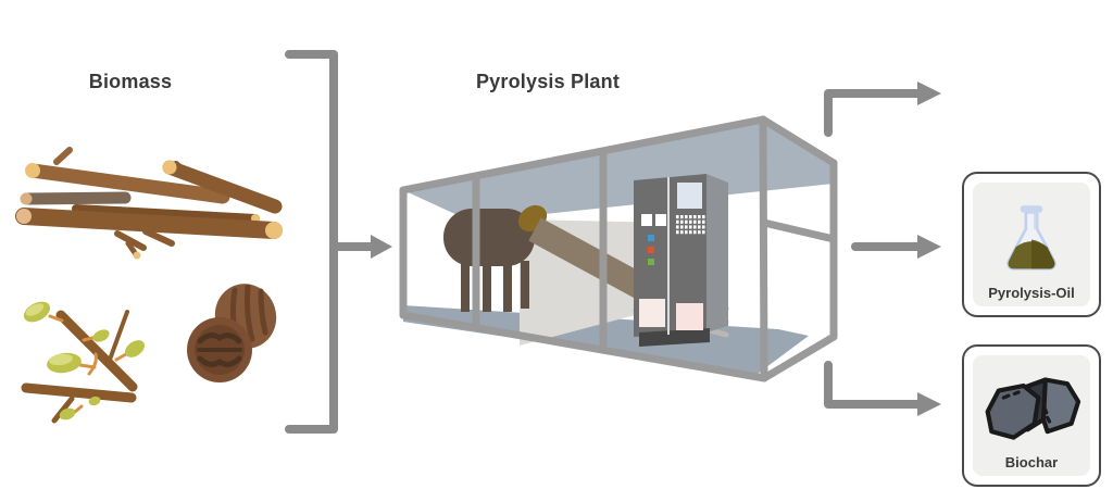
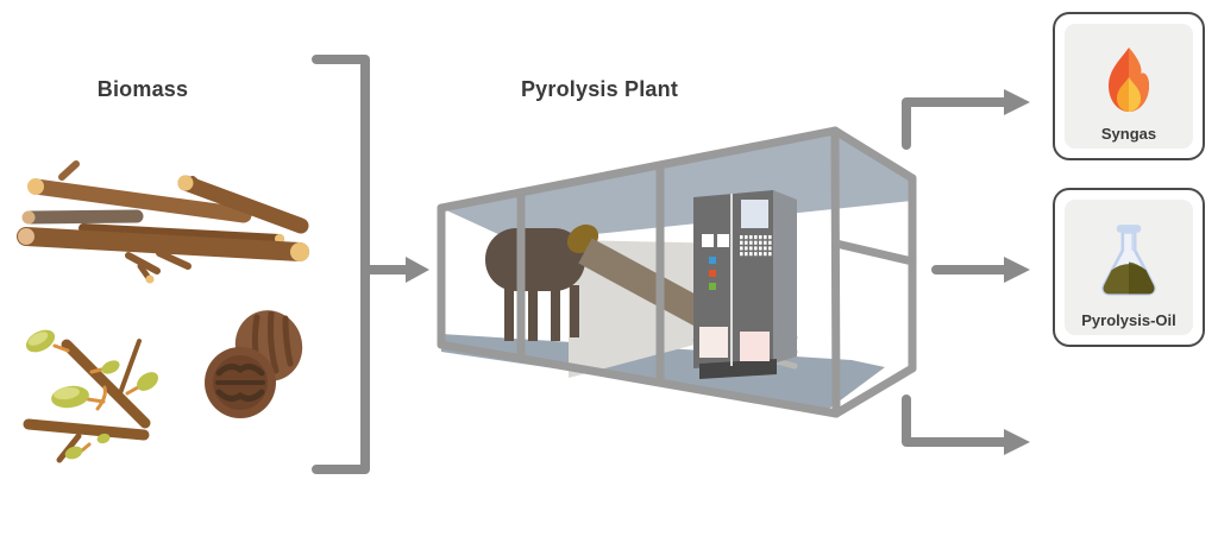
  Biomass
  Pyrolysis Plant
+ Syngas
  Pyrolysis-Oil
- Biochar
